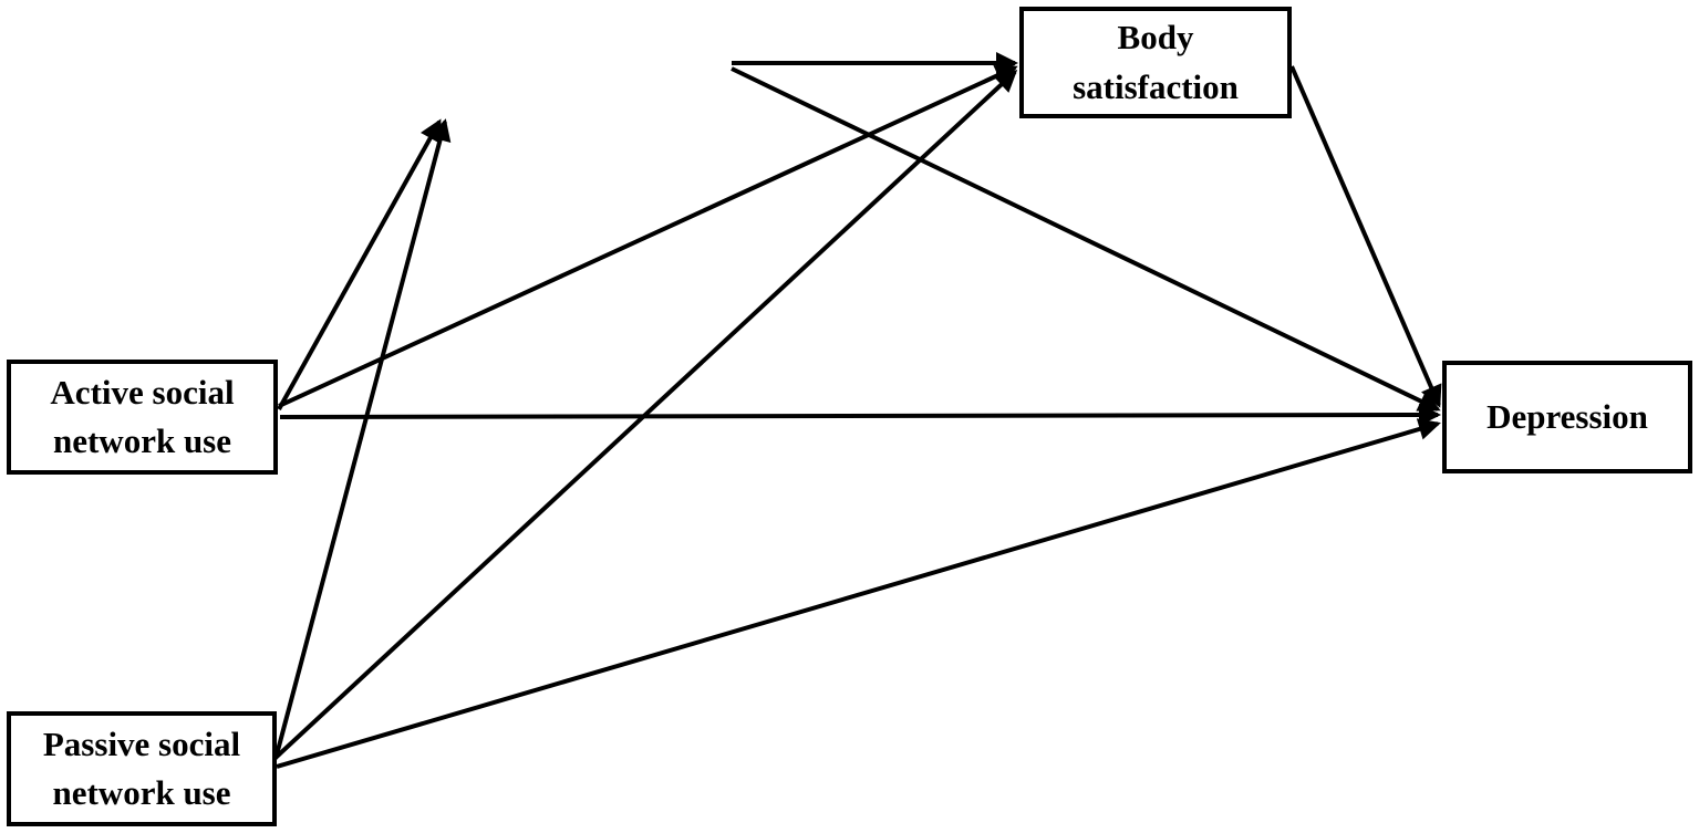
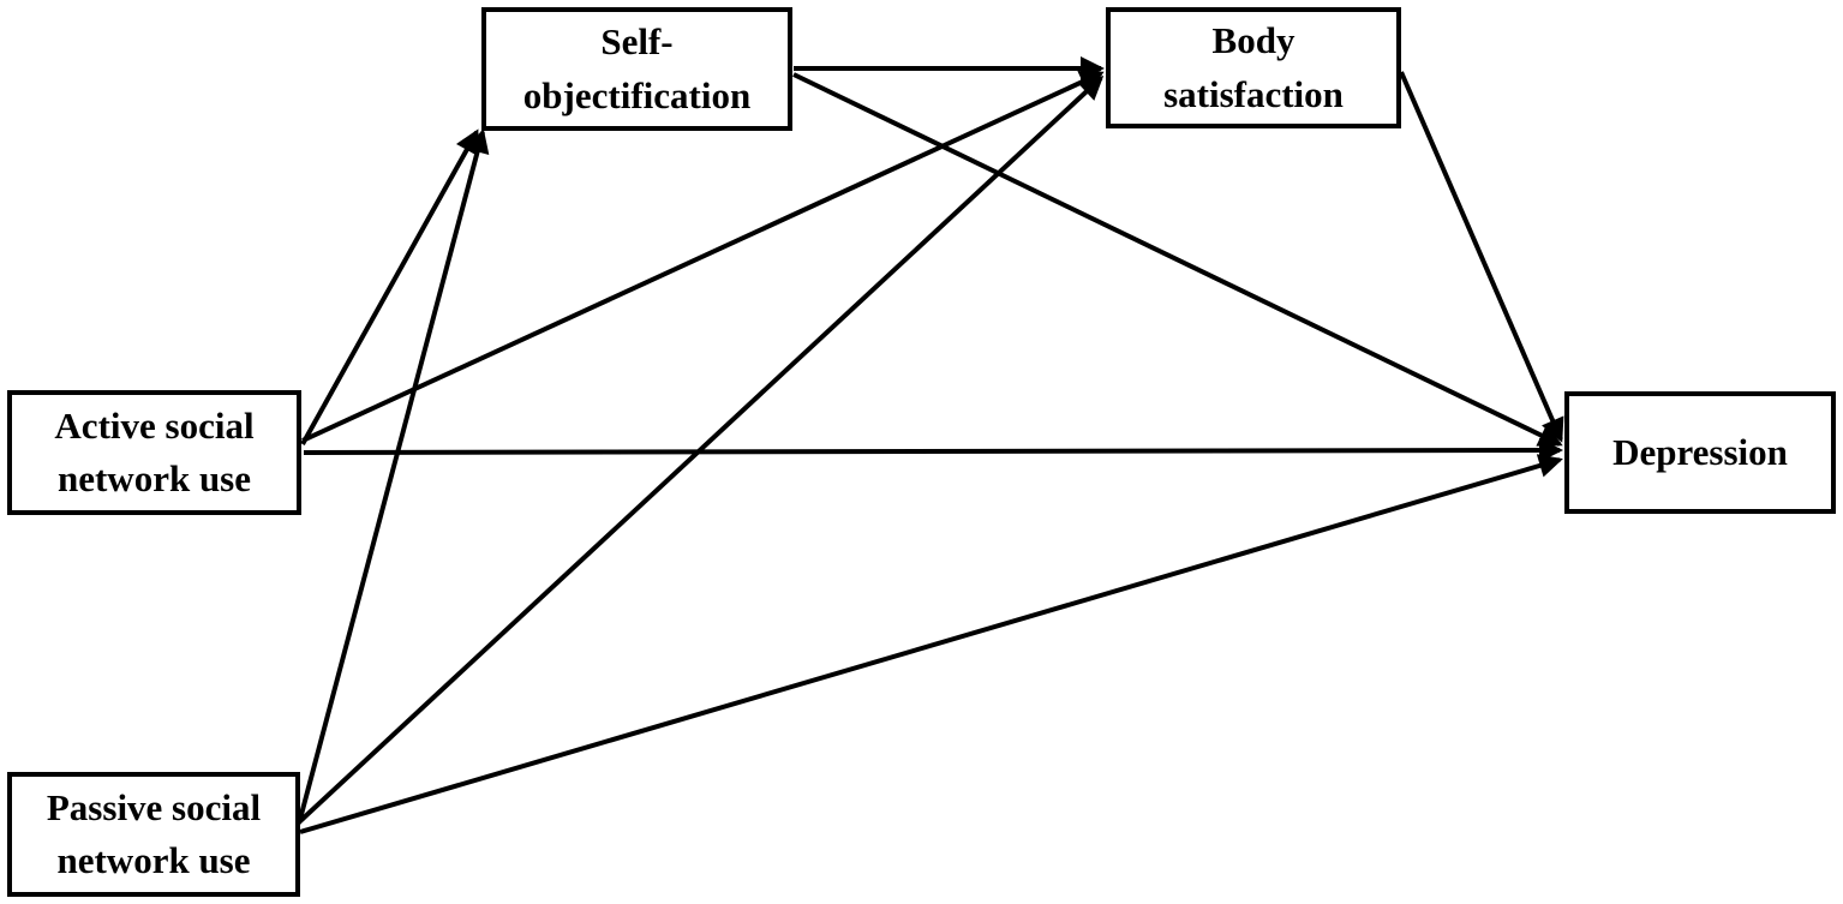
+ Self-
+ objectification
  Body
  satisfaction
  Active social
  network use
  Passive social
  network use
  Depression
